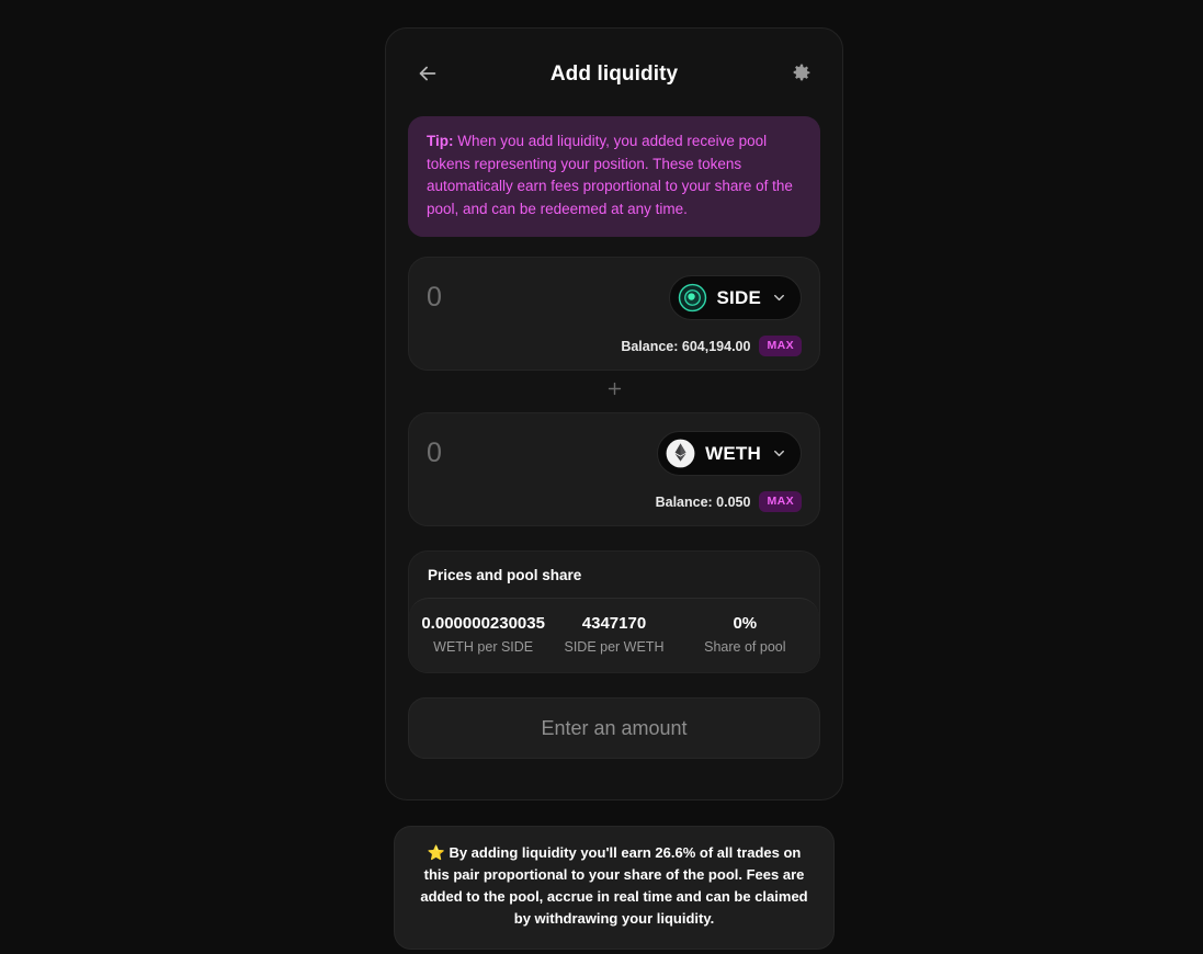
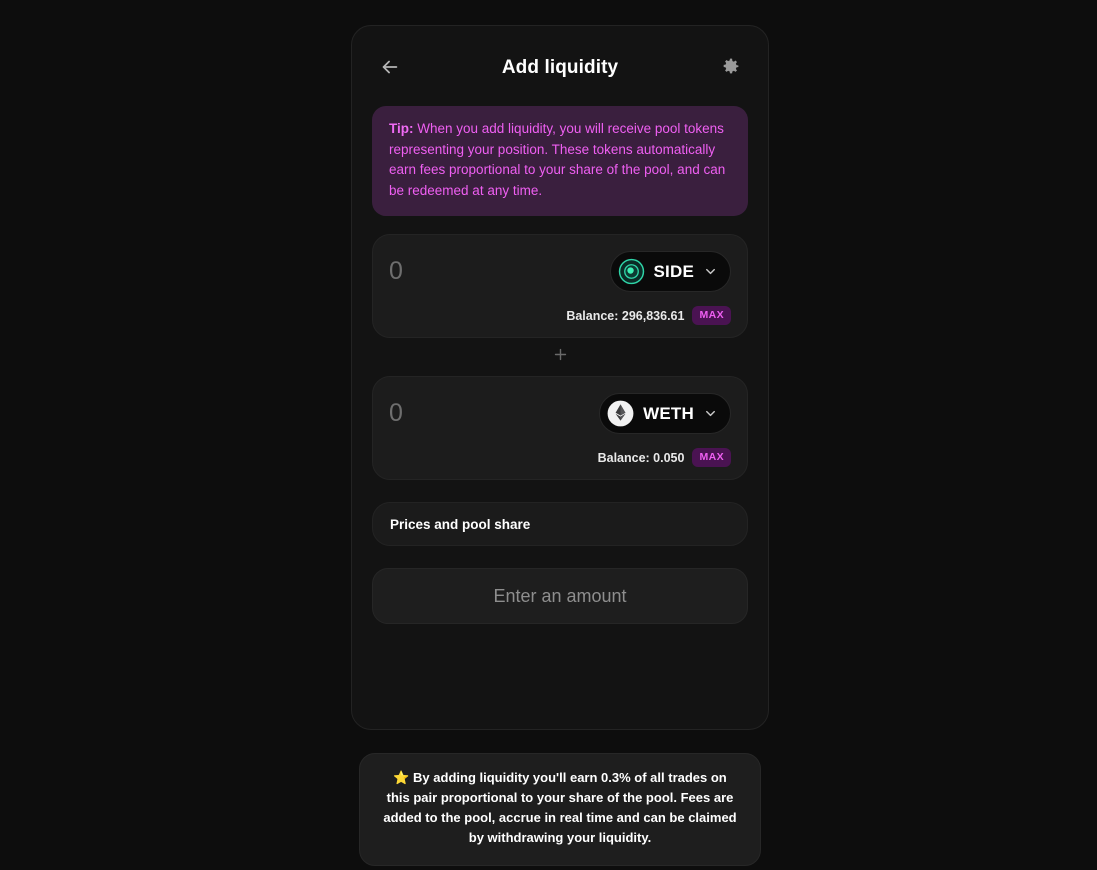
  Add liquidity
- Tip: When you add liquidity, you added receive pool tokens representing your position. These tokens automatically earn fees proportional to your share of the pool, and can be redeemed at any time.
+ Tip: When you add liquidity, you will receive pool tokens representing your position. These tokens automatically earn fees proportional to your share of the pool, and can be redeemed at any time.
  0
  SIDE
- Balance: 604,194.00
+ Balance: 296,836.61
  MAX
  0
  WETH
  Balance: 0.050
  MAX
  Prices and pool share
- 0.000000230035
- WETH per SIDE
- 4347170
- SIDE per WETH
- 0%
- Share of pool
  Enter an amount
- ⭐ By adding liquidity you'll earn 26.6% of all trades on this pair proportional to your share of the pool. Fees are added to the pool, accrue in real time and can be claimed by withdrawing your liquidity.
+ ⭐ By adding liquidity you'll earn 0.3% of all trades on this pair proportional to your share of the pool. Fees are added to the pool, accrue in real time and can be claimed by withdrawing your liquidity.
